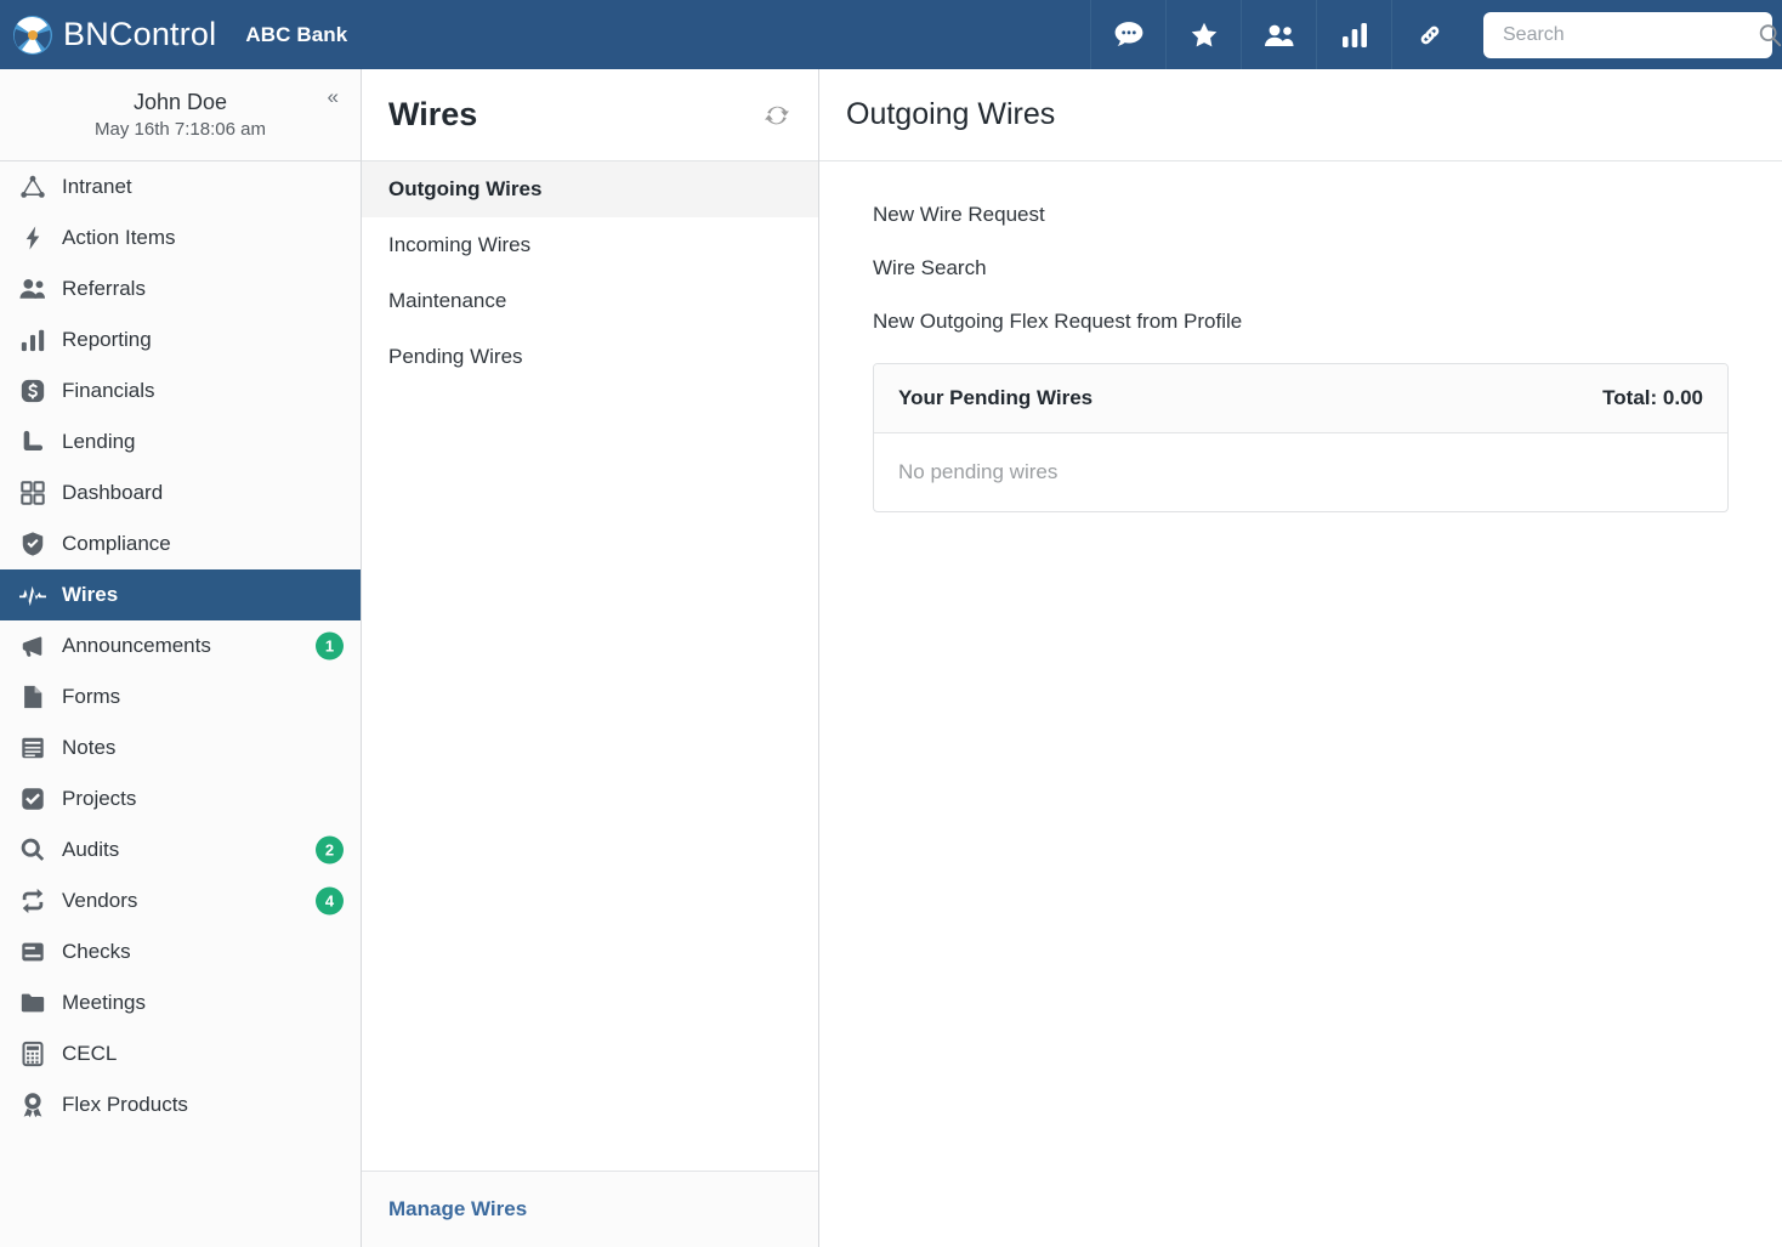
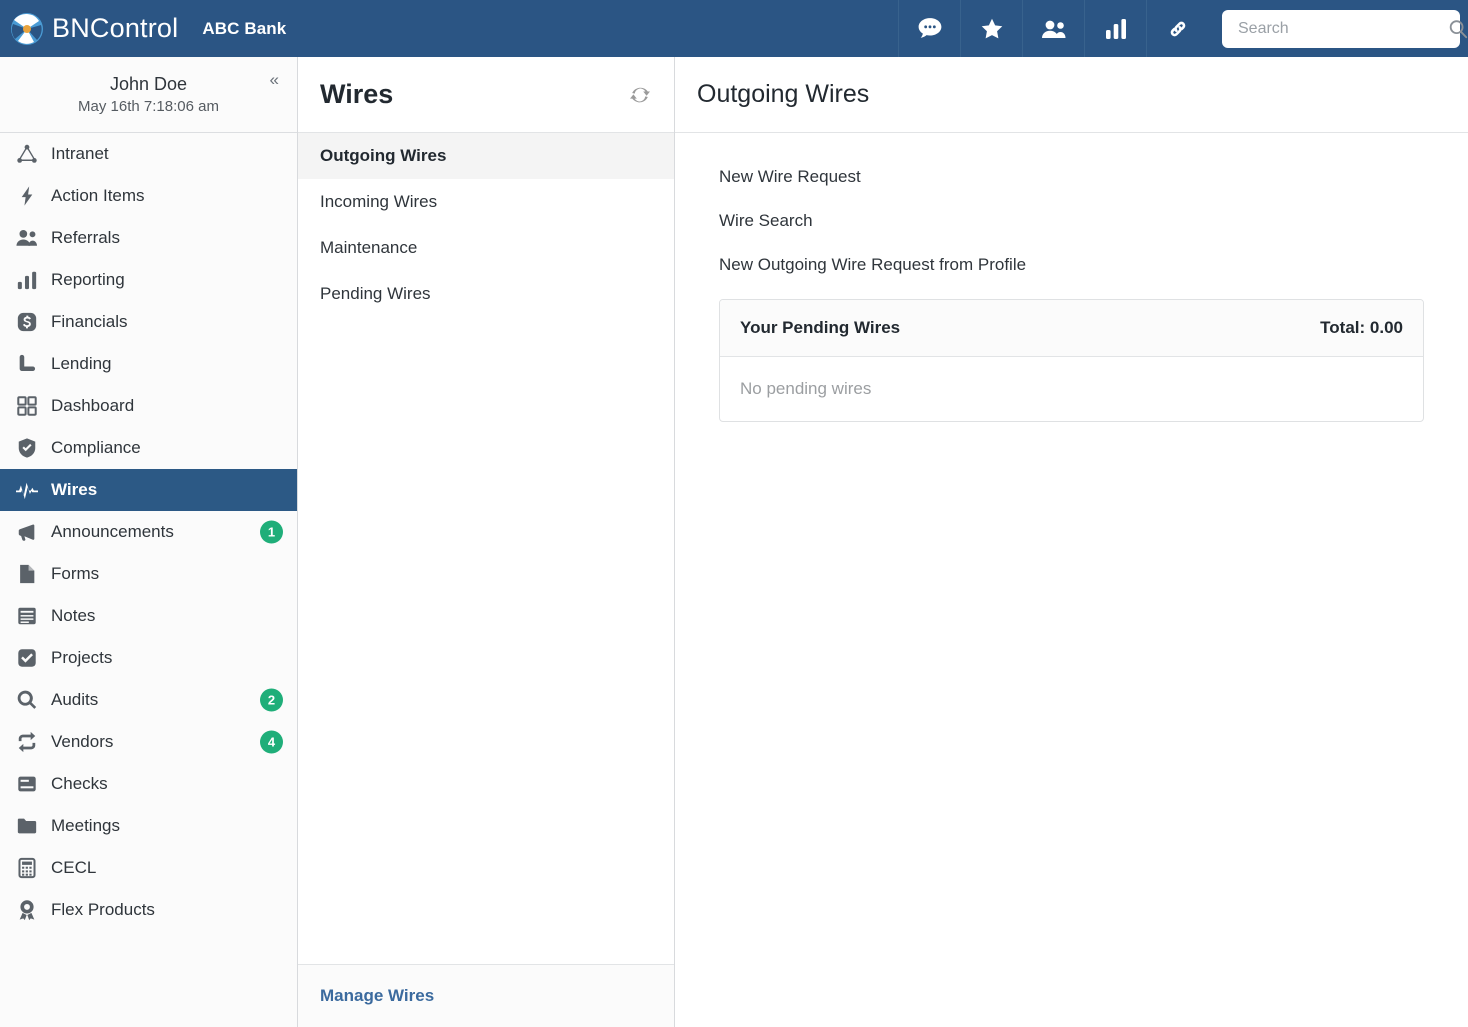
  BNControl
  ABC Bank
  Search
  John Doe
  May 16th 7:18:06 am
  «
  Intranet
  Action Items
  Referrals
  Reporting
  Financials
  Lending
  Dashboard
  Compliance
  Wires
  Announcements
  1
  Forms
  Notes
  Projects
  Audits
  2
  Vendors
  4
  Checks
  Meetings
  CECL
  Flex Products
  Wires
  Outgoing Wires
  Incoming Wires
  Maintenance
  Pending Wires
  Manage Wires
  Outgoing Wires
  New Wire Request
  Wire Search
- New Outgoing Flex Request from Profile
+ New Outgoing Wire Request from Profile
  Your Pending Wires
  Total: 0.00
  No pending wires
